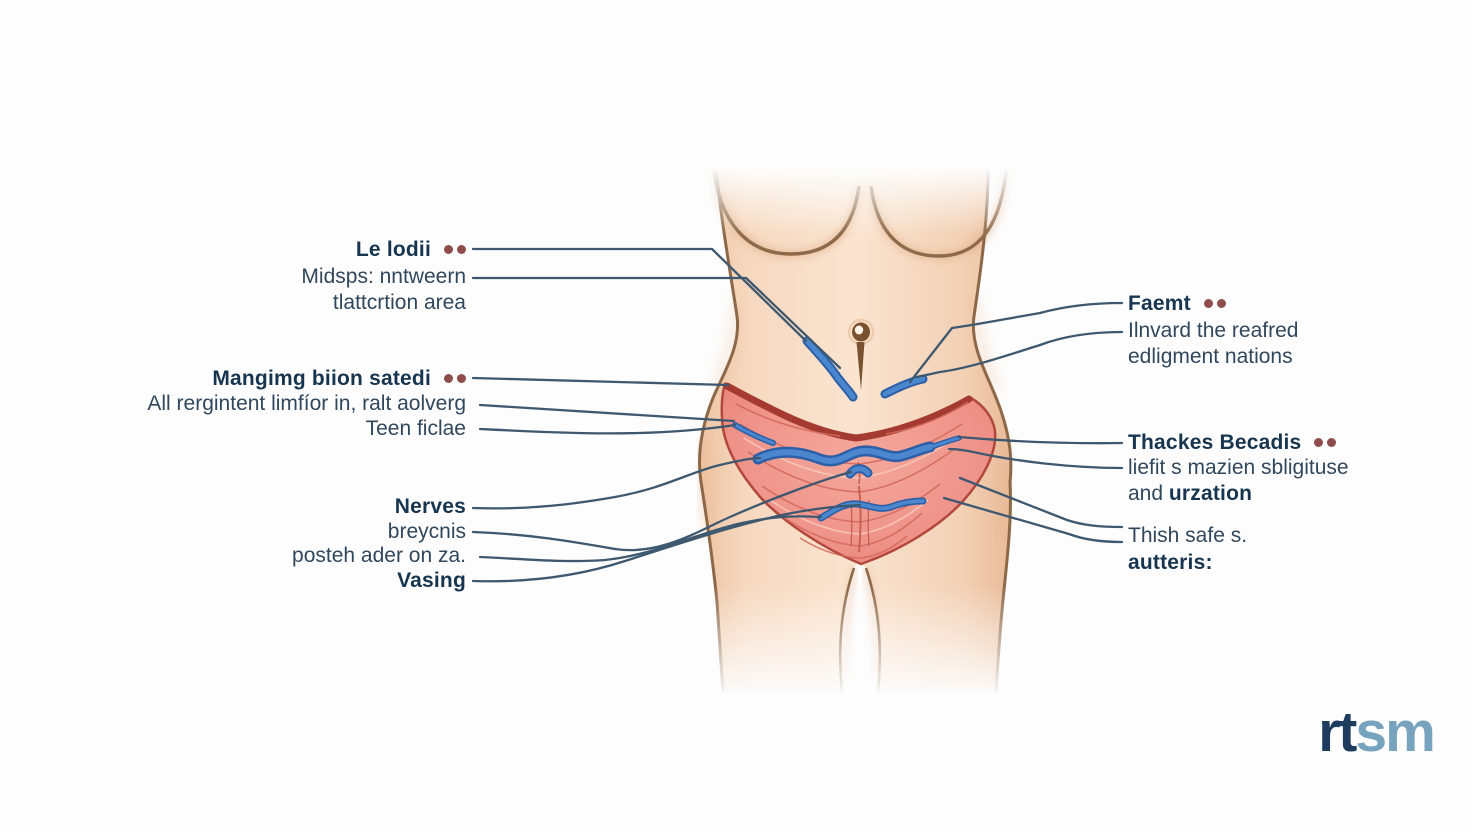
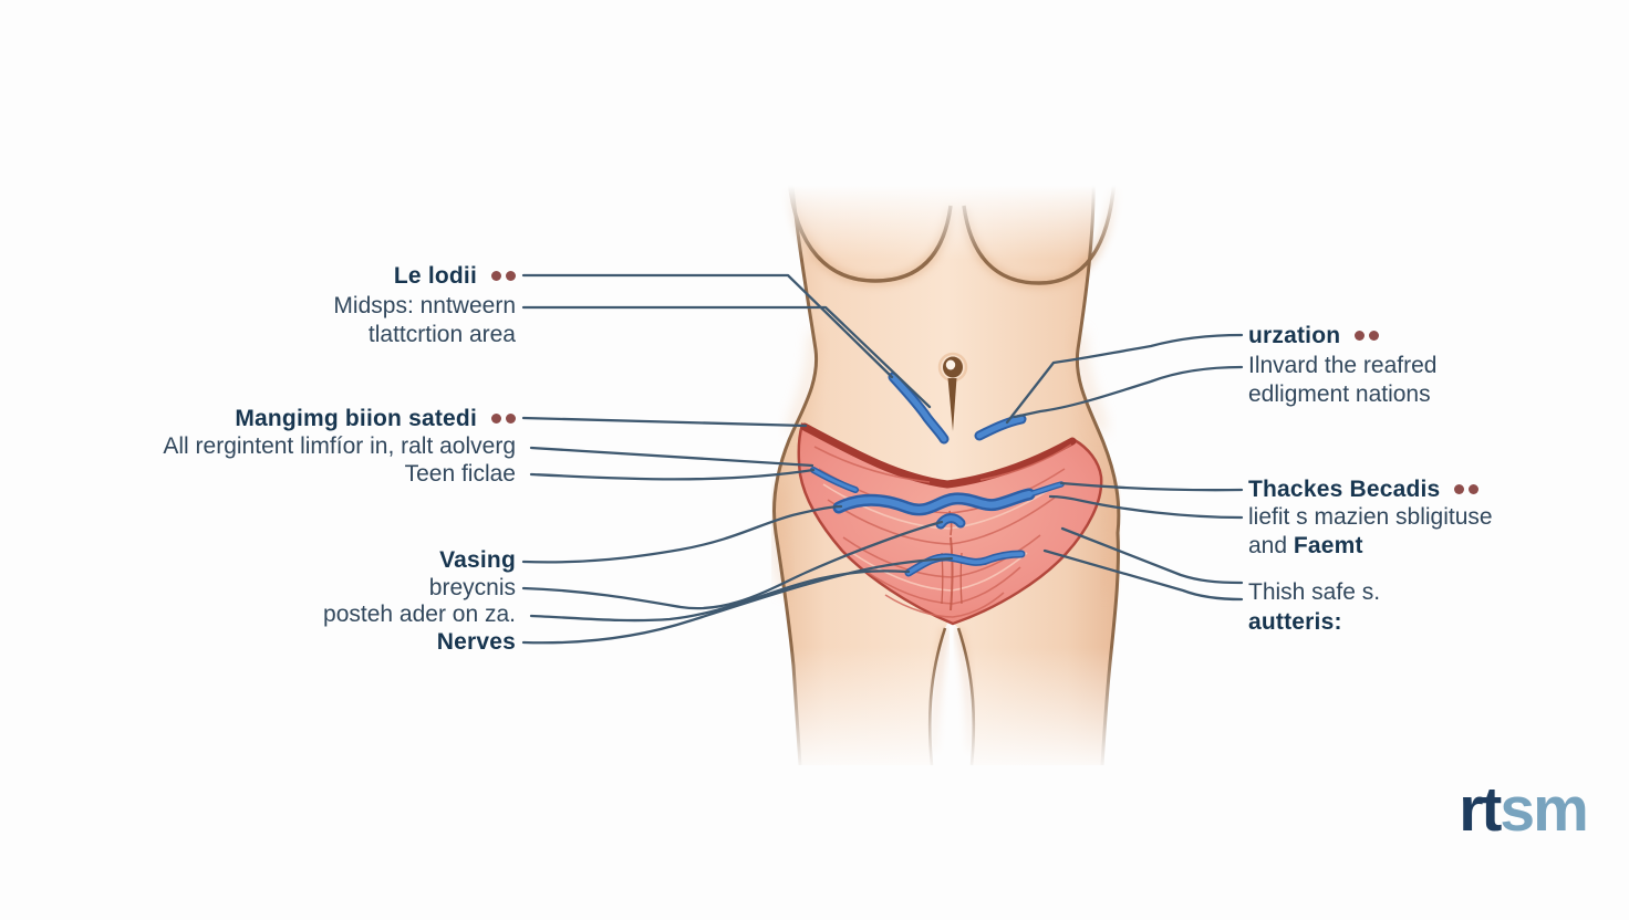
  Le lodii
  Midsps: nntweern
  tlattcrtion area
  Mangimg biion satedi
  All rergintent limfíor in, ralt aolverg
  Teen ficlae
- Nerves
+ Vasing
  breycnis
  posteh ader on za.
- Vasing
+ Nerves
- Faemt
+ urzation
  Ilnvard the reafred
  edligment nations
  Thackes Becadis
  liefit s mazien sbligituse
- and urzation
+ and Faemt
  Thish safe s.
  autteris:
  rtsm
